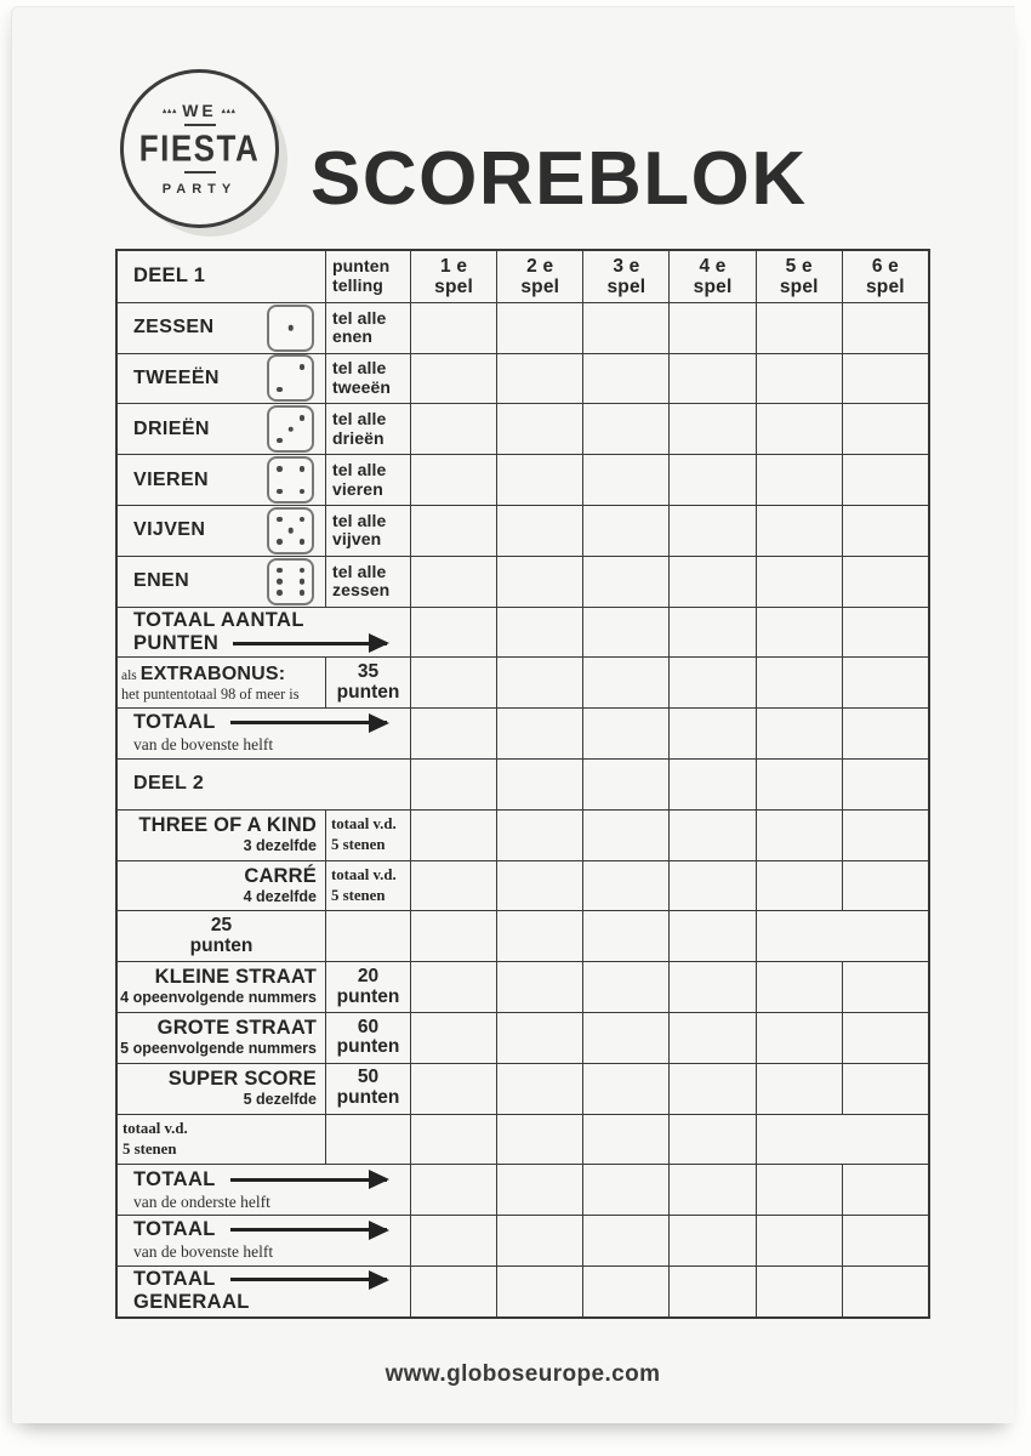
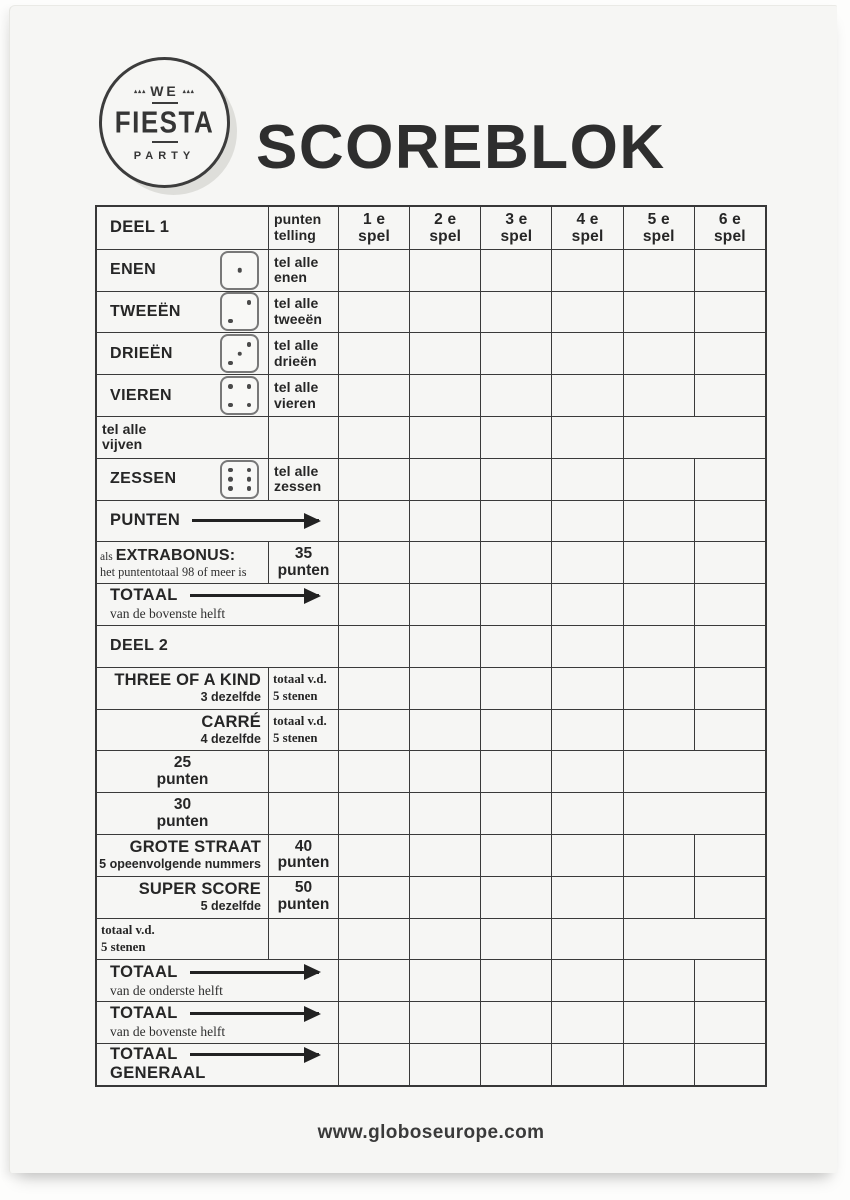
  WE
  FIESTA
  PARTY
  SCOREBLOK
  DEEL 1
  punten
  telling
  1 e
  spel
  2 e
  spel
  3 e
  spel
  4 e
  spel
  5 e
  spel
  6 e
  spel
- ZESSEN
+ ENEN
  tel alle
  enen
  TWEEËN
  tel alle
  tweeën
  DRIEËN
  tel alle
  drieën
  VIEREN
  tel alle
  vieren
- VIJVEN
  tel alle
  vijven
- ENEN
+ ZESSEN
  tel alle
  zessen
- TOTAAL AANTAL
  PUNTEN
  als
  EXTRABONUS:
  het puntentotaal 98 of meer is
  35
  punten
  TOTAAL
  van de bovenste helft
  DEEL 2
  THREE OF A KIND
  3 dezelfde
  totaal v.d.
  5 stenen
  CARRÉ
  4 dezelfde
  totaal v.d.
  5 stenen
  25
  punten
- KLEINE STRAAT
- 4 opeenvolgende nummers
- 20
+ 30
  punten
  GROTE STRAAT
  5 opeenvolgende nummers
- 60
+ 40
  punten
  SUPER SCORE
  5 dezelfde
  50
  punten
  totaal v.d.
  5 stenen
  TOTAAL
  van de onderste helft
  TOTAAL
  van de bovenste helft
  TOTAAL
  GENERAAL
  www.globoseurope.com
